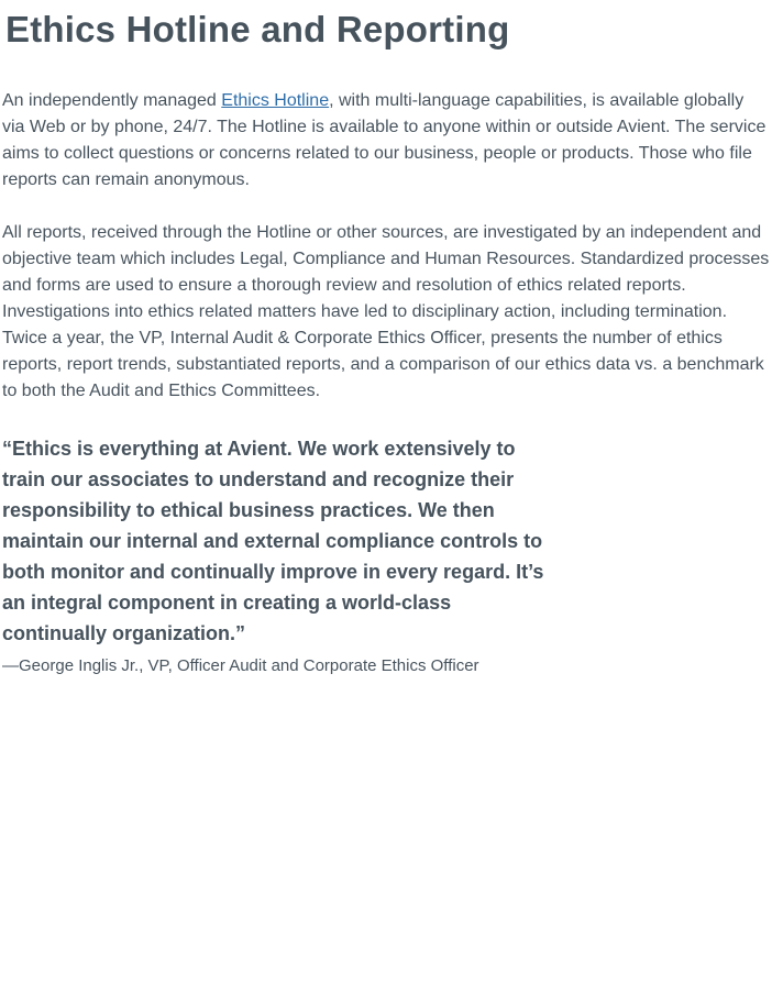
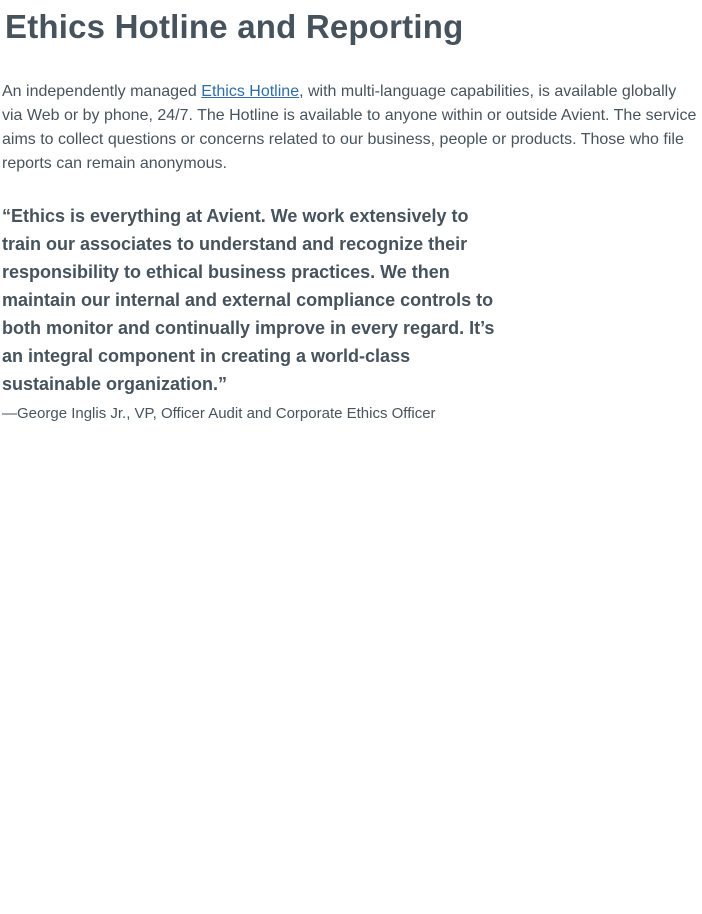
  Ethics Hotline and Reporting
  An independently managed Ethics Hotline, with multi-language capabilities, is available globally via Web or by phone, 24/7. The Hotline is available to anyone within or outside Avient. The service aims to collect questions or concerns related to our business, people or products. Those who file reports can remain anonymous.
- All reports, received through the Hotline or other sources, are investigated by an independent and objective team which includes Legal, Compliance and Human Resources. Standardized processes and forms are used to ensure a thorough review and resolution of ethics related reports. Investigations into ethics related matters have led to disciplinary action, including termination. Twice a year, the VP, Internal Audit & Corporate Ethics Officer, presents the number of ethics reports, report trends, substantiated reports, and a comparison of our ethics data vs. a benchmark to both the Audit and Ethics Committees.
- “Ethics is everything at Avient. We work extensively to train our associates to understand and recognize their responsibility to ethical business practices. We then maintain our internal and external compliance controls to both monitor and continually improve in every regard. It’s an integral component in creating a world-class continually organization.”
+ “Ethics is everything at Avient. We work extensively to train our associates to understand and recognize their responsibility to ethical business practices. We then maintain our internal and external compliance controls to both monitor and continually improve in every regard. It’s an integral component in creating a world-class sustainable organization.”
  —George Inglis Jr., VP, Officer Audit and Corporate Ethics Officer
